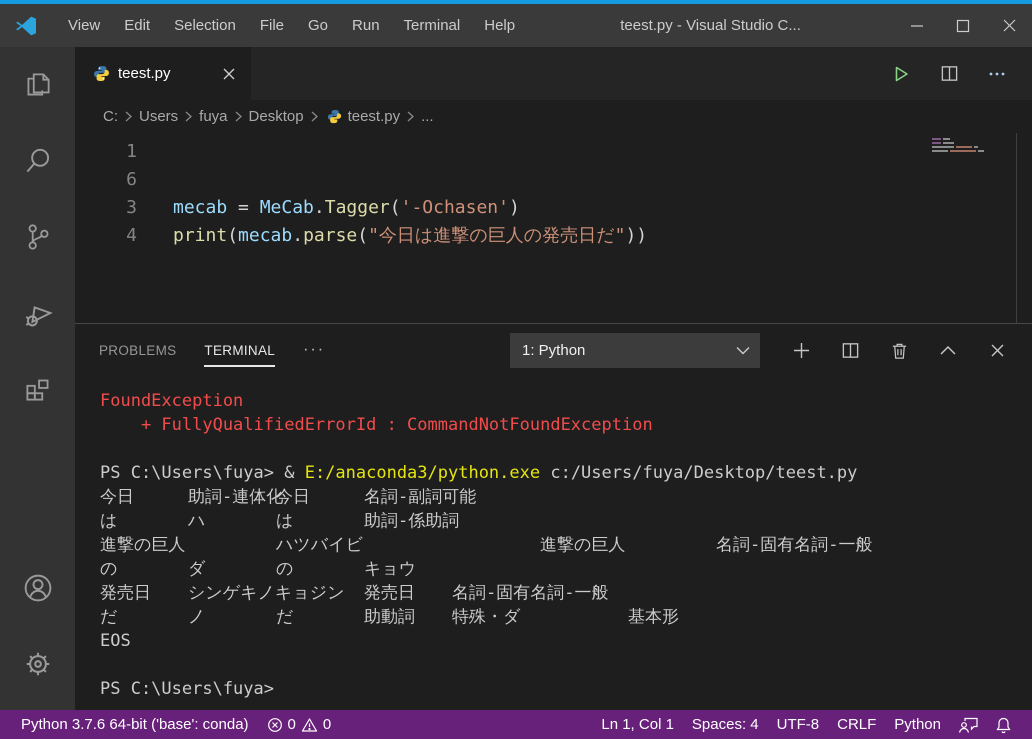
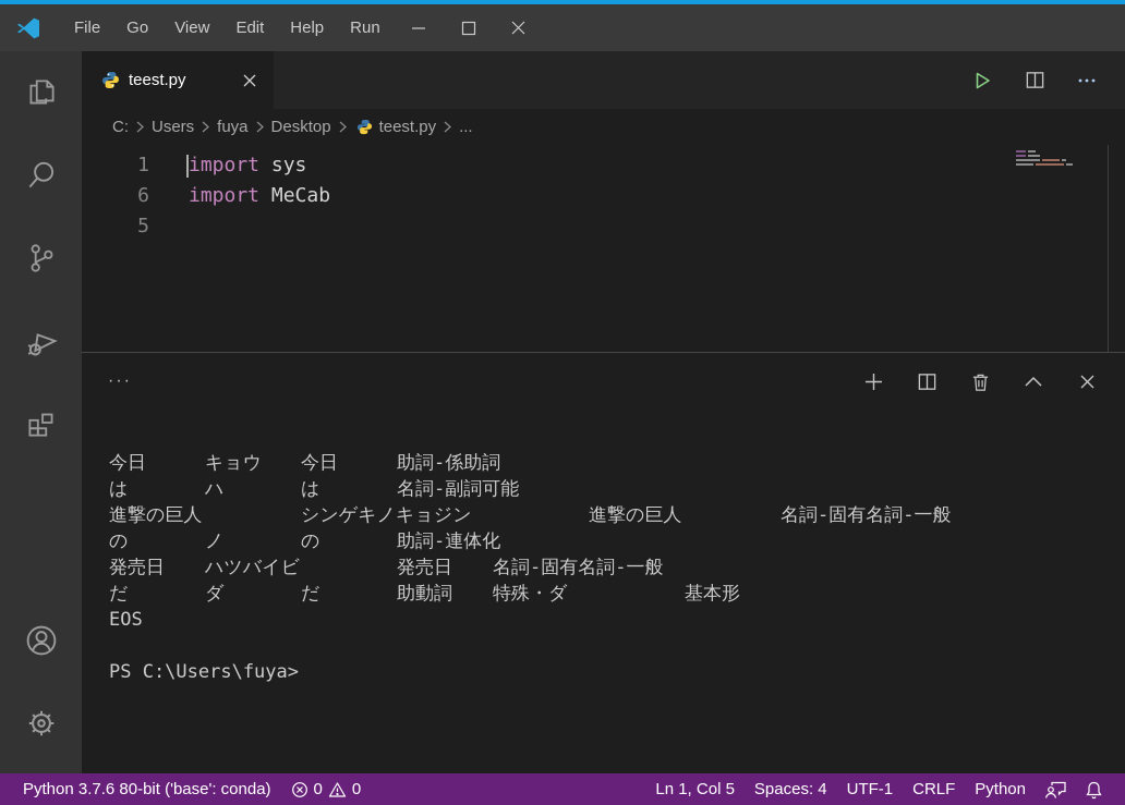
- View
+ File
- Edit
+ Go
- Selection
- File
+ View
- Go
+ Edit
- Run
+ Help
- Terminal
- Help
+ Run
- teest.py - Visual Studio C...
  teest.py
  C:
  Users
  fuya
  Desktop
  teest.py
  ...
  1
+ import sys
  6
+ import MeCab
- 3
+ 5
- mecab = MeCab.Tagger('-Ochasen')
- 4
- print(mecab.parse("今日は進撃の巨人の発売日だ"))
- PROBLEMS
- TERMINAL
  ···
- 1: Python
- FoundException
- + FullyQualifiedErrorId : CommandNotFoundException
- PS C:\Users\fuya> & E:/anaconda3/python.exe c:/Users/fuya/Desktop/teest.py
  今日
- 助詞-連体化
+ キョウ
  今日
- 名詞-副詞可能
+ 助詞-係助詞
  は
  ハ
  は
- 助詞-係助詞
+ 名詞-副詞可能
  進撃の巨人
- ハツバイビ
+ シンゲキノキョジン
  進撃の巨人
  名詞-固有名詞-一般
  の
- ダ
+ ノ
  の
- キョウ
+ 助詞-連体化
  発売日
- シンゲキノキョジン
+ ハツバイビ
  発売日
  名詞-固有名詞-一般
  だ
- ノ
+ ダ
  だ
  助動詞
  特殊・ダ
  基本形
  EOS
  PS C:\Users\fuya>
- Python 3.7.6 64-bit ('base': conda)
+ Python 3.7.6 80-bit ('base': conda)
  0
  0
- Ln 1, Col 1
+ Ln 1, Col 5
  Spaces: 4
- UTF-8
+ UTF-1
  CRLF
  Python
